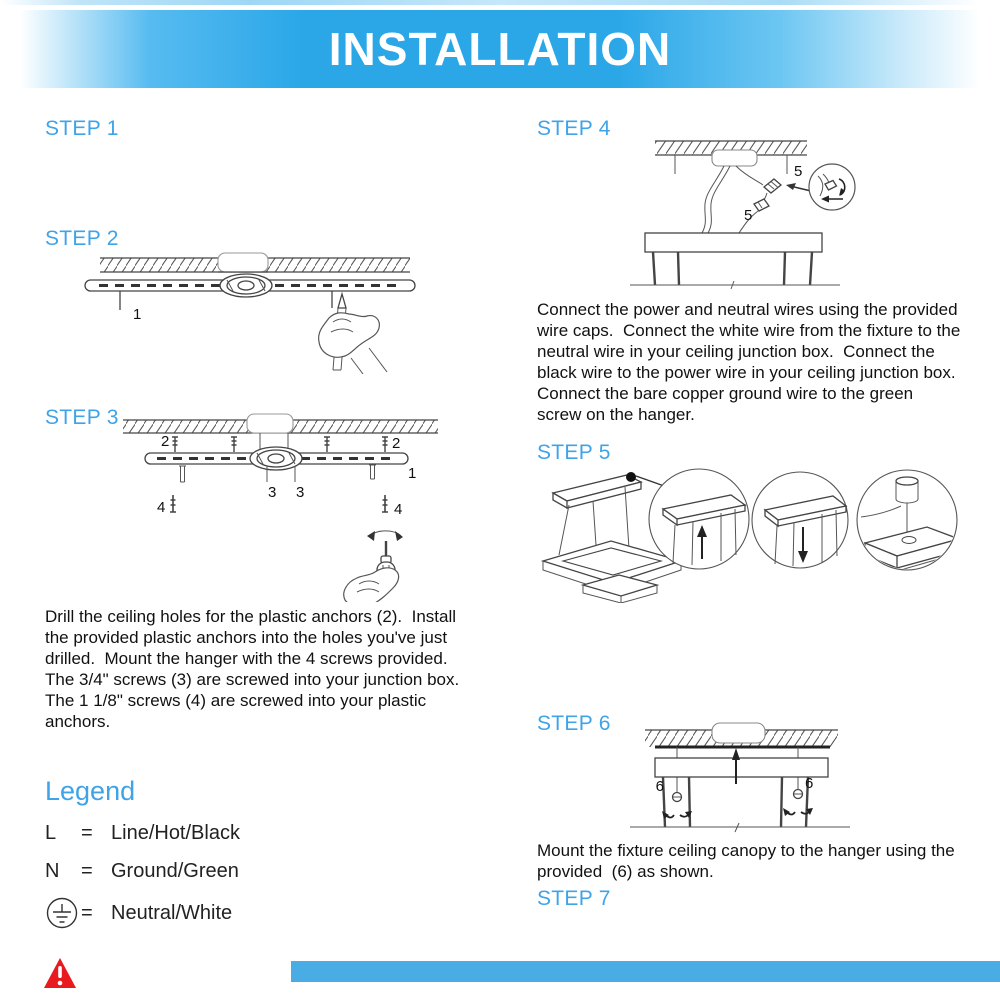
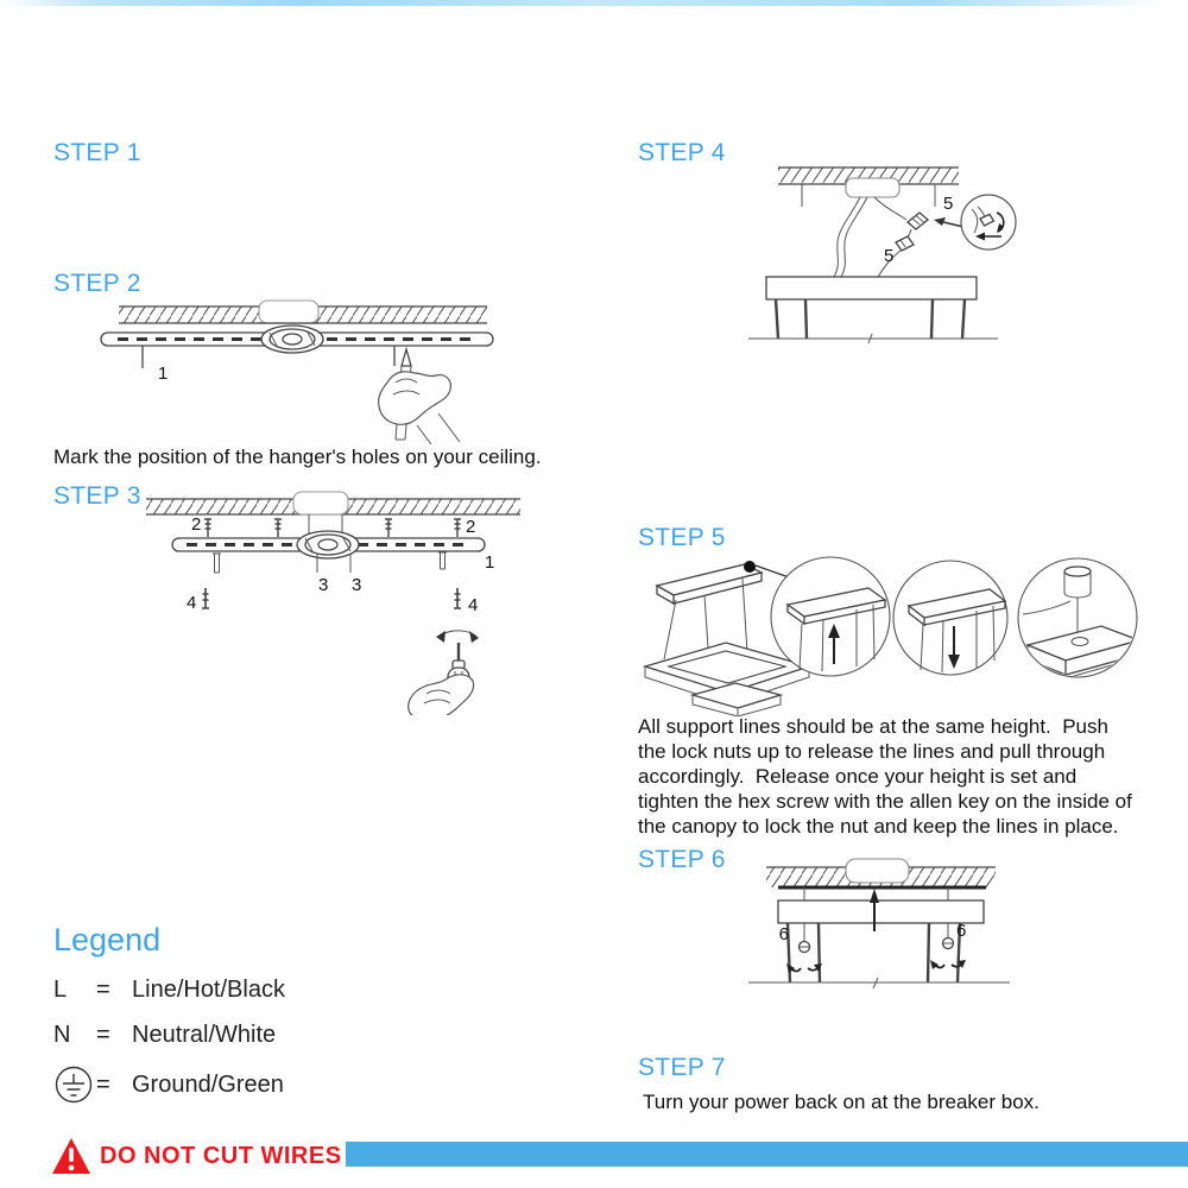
- INSTALLATION
  STEP 1
  STEP 2
  1
+ Mark the position of the hanger's holes on your ceiling.
  STEP 3
  2
  2
  1
  3
  3
  4
  4
- Drill the ceiling holes for the plastic anchors (2). Install
- the provided plastic anchors into the holes you've just
- drilled. Mount the hanger with the 4 screws provided.
- The 3/4" screws (3) are screwed into your junction box.
- The 1 1/8" screws (4) are screwed into your plastic
- anchors.
  Legend
  L
  =
  Line/Hot/Black
  N
  =
- Ground/Green
+ Neutral/White
  =
- Neutral/White
+ Ground/Green
  STEP 4
  5
  5
- Connect the power and neutral wires using the provided
- wire caps. Connect the white wire from the fixture to the
- neutral wire in your ceiling junction box. Connect the
- black wire to the power wire in your ceiling junction box.
- Connect the bare copper ground wire to the green
- screw on the hanger.
  STEP 5
+ All support lines should be at the same height. Push
+ the lock nuts up to release the lines and pull through
+ accordingly. Release once your height is set and
+ tighten the hex screw with the allen key on the inside of
+ the canopy to lock the nut and keep the lines in place.
  STEP 6
  6
  6
- Mount the fixture ceiling canopy to the hanger using the
- provided (6) as shown.
  STEP 7
+ Turn your power back on at the breaker box.
+ DO NOT CUT WIRES
